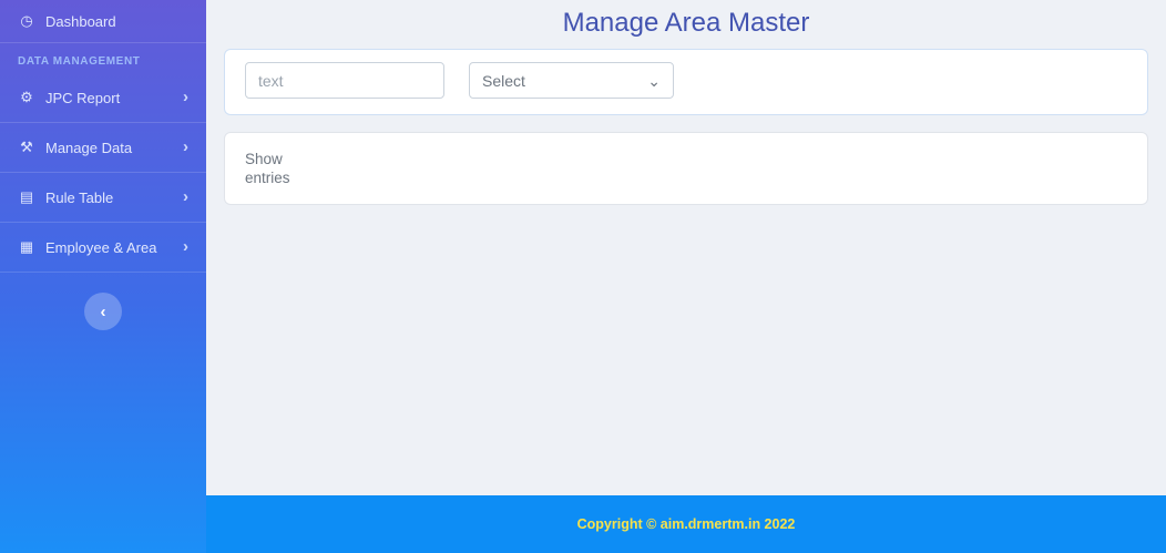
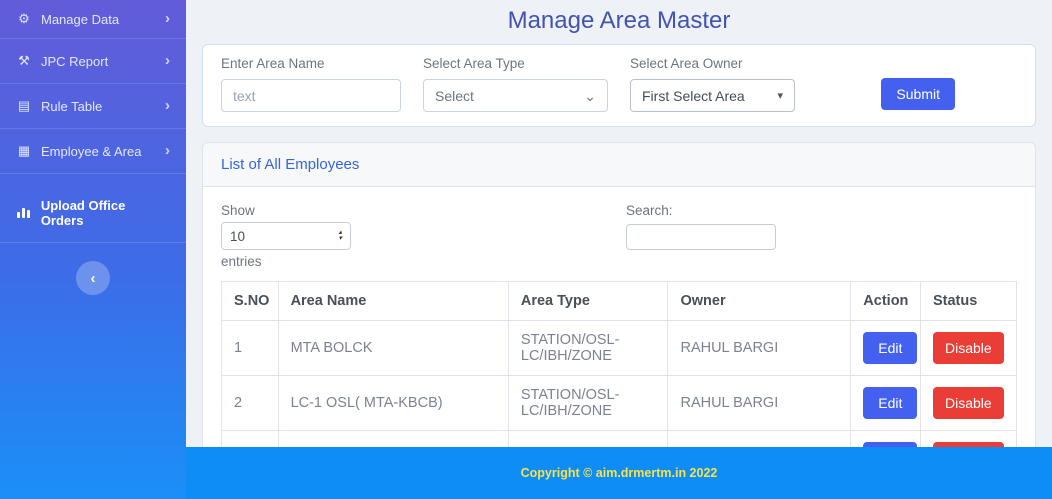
- ◷
- Dashboard
- DATA MANAGEMENT
  ⚙
- JPC Report
+ Manage Data
  ›
  ⚒
- Manage Data
+ JPC Report
  ›
  ▤
  Rule Table
  ›
  ▦
  Employee & Area
  ›
+ Upload Office Orders
  ‹
  Manage Area Master
+ Enter Area Name
  text
+ Select Area Type
  Select
  ⌄
+ Select Area Owner
+ First Select Area
+ ▾
+ Submit
+ List of All Employees
  Show
+ 10
  entries
+ Search:
+ S.NO	Area Name	Area Type	Owner	Action	Status
+ 1	MTA BOLCK	STATION/OSL-LC/IBH/ZONE	RAHUL BARGI	Edit	Disable
+ 2	LC-1 OSL( MTA-KBCB)	STATION/OSL-LC/IBH/ZONE	RAHUL BARGI	Edit	Disable
  Copyright © aim.drmertm.in 2022
